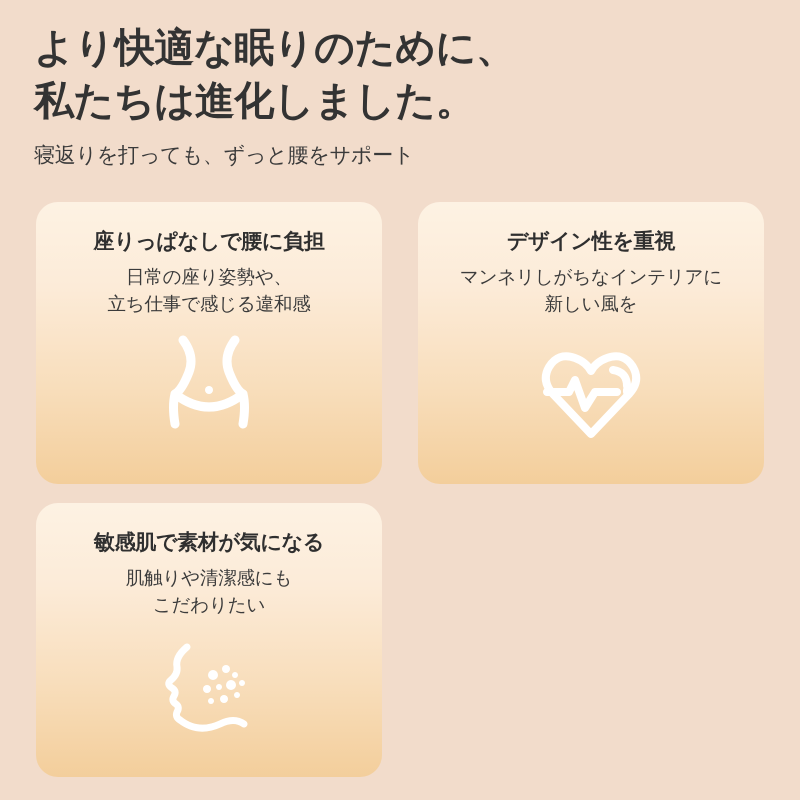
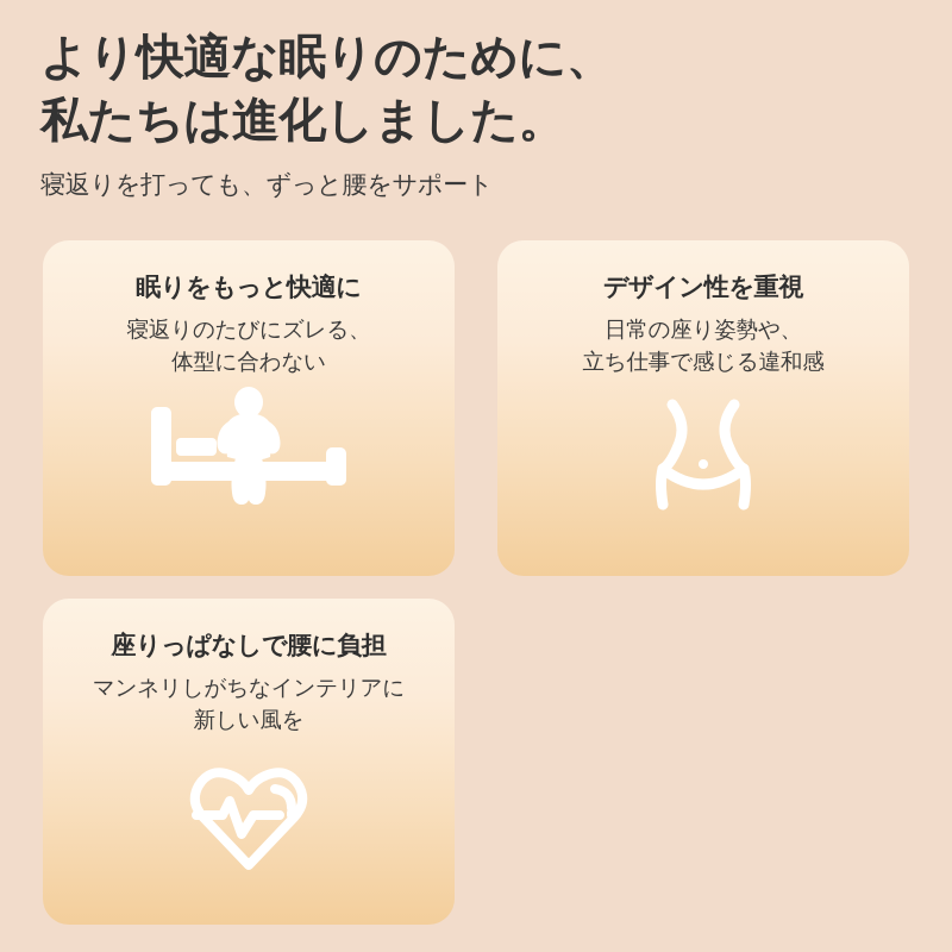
  より快適な眠りのために、
  私たちは進化しました。
  寝返りを打っても、ずっと腰をサポート
+ 眠りをもっと快適に
+ 寝返りのたびにズレる、
+ 体型に合わない
- 座りっぱなしで腰に負担
+ デザイン性を重視
  日常の座り姿勢や、
  立ち仕事で感じる違和感
- デザイン性を重視
+ 座りっぱなしで腰に負担
  マンネリしがちなインテリアに
  新しい風を
- 敏感肌で素材が気になる
- 肌触りや清潔感にも
- こだわりたい
